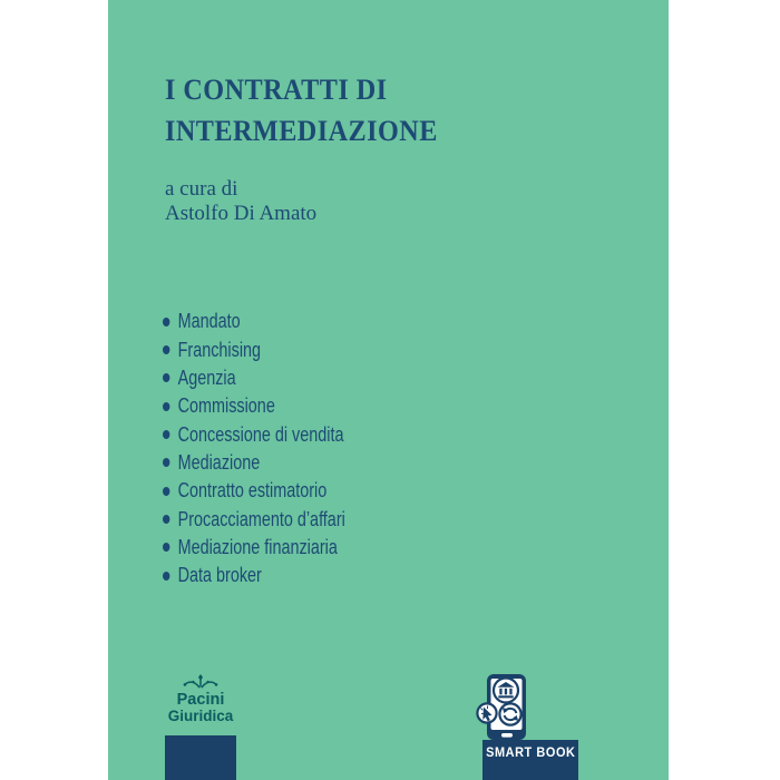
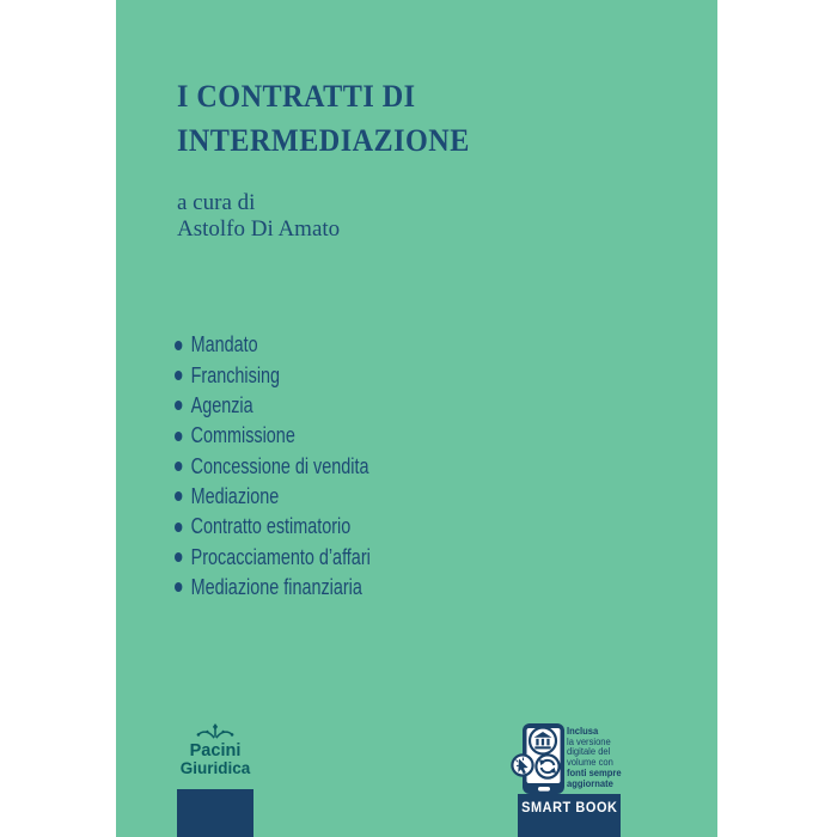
  I CONTRATTI DI
  INTERMEDIAZIONE
  a cura di
  Astolfo Di Amato
  Mandato
  Franchising
  Agenzia
  Commissione
  Concessione di vendita
  Mediazione
  Contratto estimatorio
  Procacciamento d’affari
  Mediazione finanziaria
- Data broker
  Pacini
  Giuridica
+ Inclusa
+ la versione
+ digitale del
+ volume con
+ fonti sempre
+ aggiornate
  SMART BOOK
